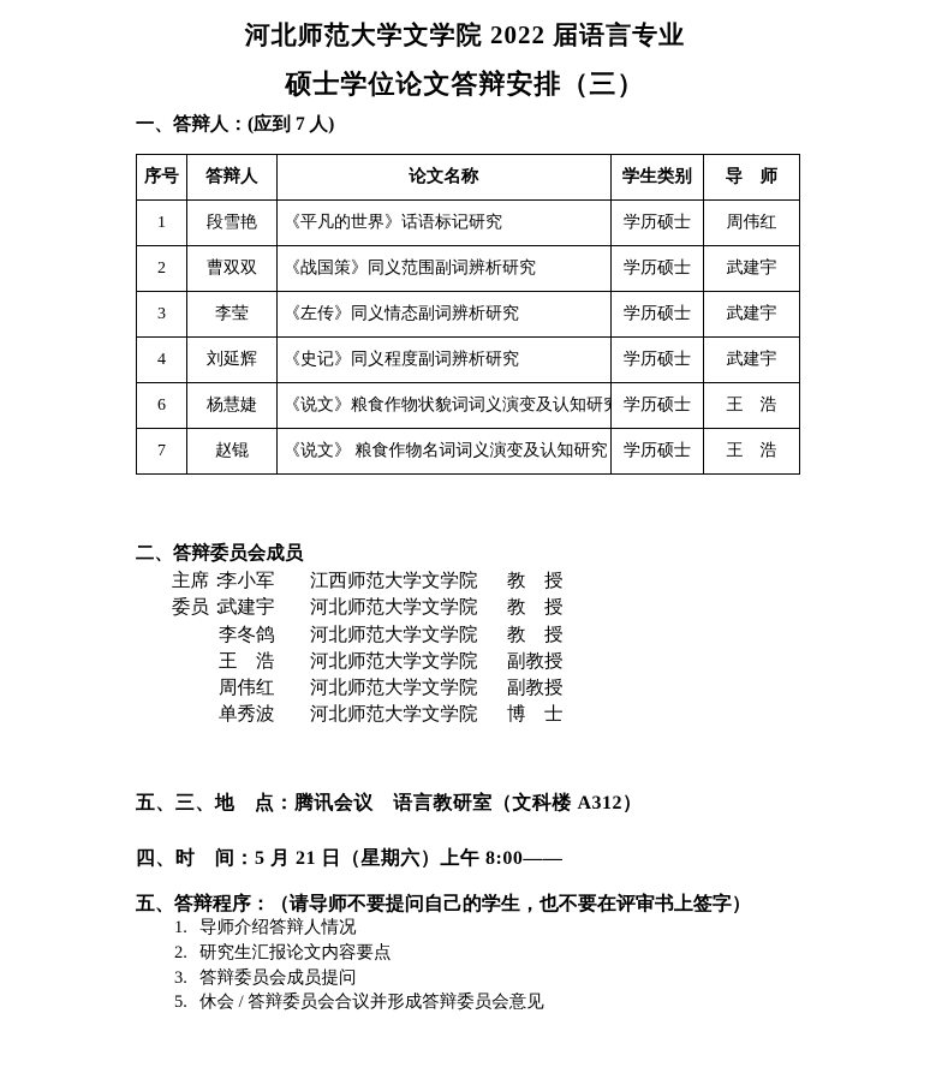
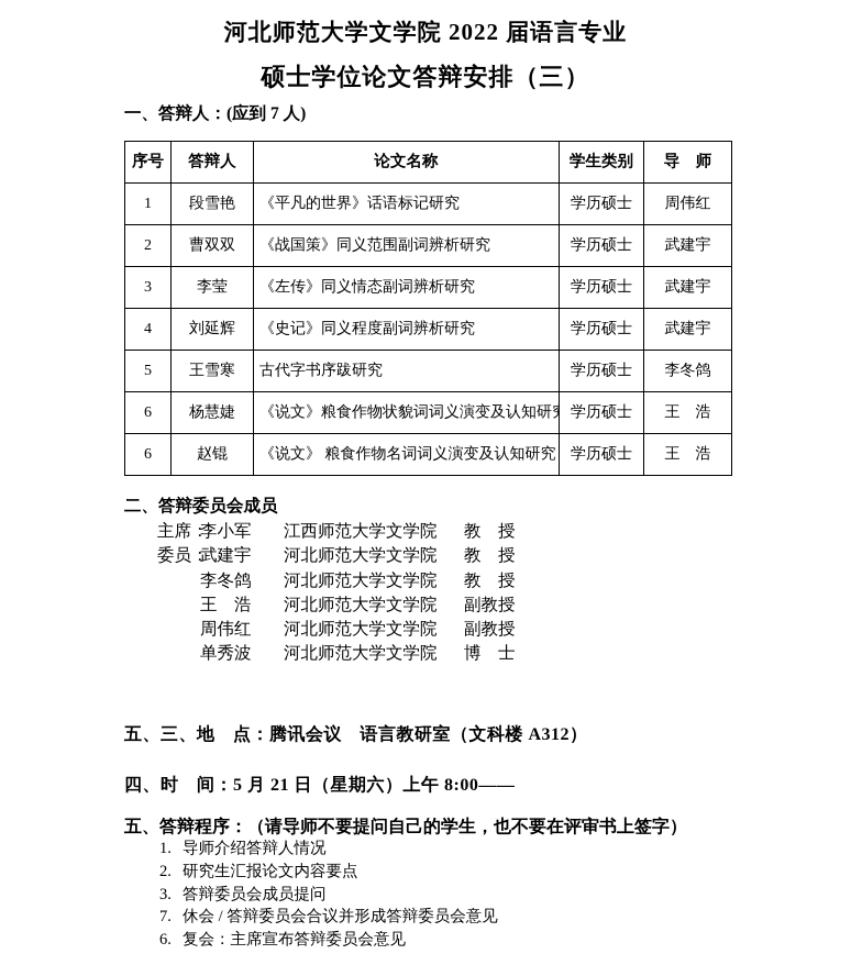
  河北师范大学文学院 2022 届语言专业
  硕士学位论文答辩安排（三）
  一、答辩人：(应到 7 人)
  序号	答辩人	论文名称	学生类别	导 师
  1	段雪艳	《平凡的世界》话语标记研究	学历硕士	周伟红
  2	曹双双	《战国策》同义范围副词辨析研究	学历硕士	武建宇
  3	李莹	《左传》同义情态副词辨析研究	学历硕士	武建宇
  4	刘延辉	《史记》同义程度副词辨析研究	学历硕士	武建宇
+ 5	王雪寒	古代字书序跋研究	学历硕士	李冬鸽
  6	杨慧婕	《说文》粮食作物状貌词词义演变及认知研	学历硕士	王 浩
- 7	赵锟	《说文》 粮食作物名词词义演变及认知研究	学历硕士	王 浩
+ 6	赵锟	《说文》 粮食作物名词词义演变及认知研究	学历硕士	王 浩
  二、答辩委员会成员
  主席：
  李小军
  江西师范大学文学院
  教 授
  委员：
  武建宇
  河北师范大学文学院
  教 授
  李冬鸽
  河北师范大学文学院
  教 授
  王 浩
  河北师范大学文学院
  副教授
  周伟红
  河北师范大学文学院
  副教授
  单秀波
  河北师范大学文学院
  博 士
  五、三、地 点：腾讯会议 语言教研室（文科楼 A312）
  四、时 间：5 月 21 日（星期六）上午 8:00——
  五、答辩程序：（请导师不要提问自己的学生，也不要在评审书上签字）
  1.
  导师介绍答辩人情况
  2.
  研究生汇报论文内容要点
  3.
  答辩委员会成员提问
- 5.
+ 7.
  休会 / 答辩委员会合议并形成答辩委员会意见
+ 6.
+ 复会：主席宣布答辩委员会意见
